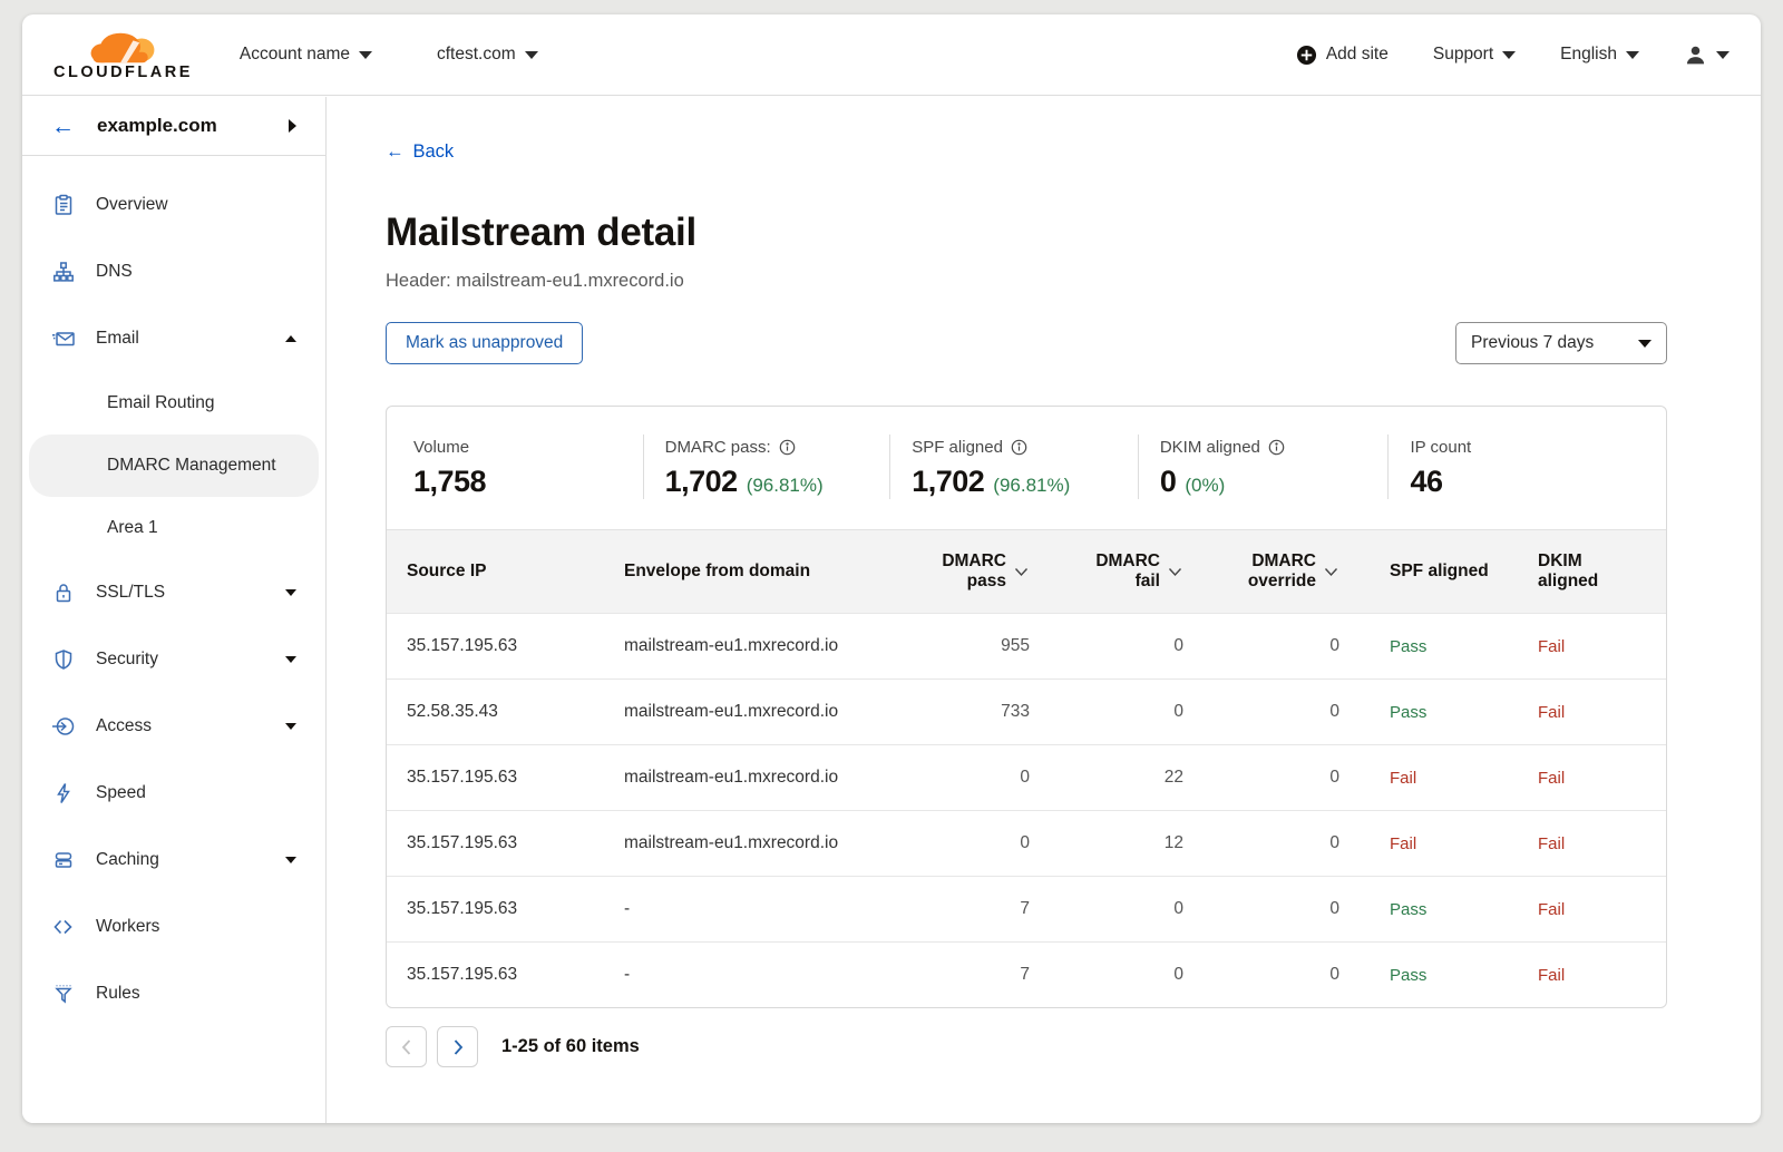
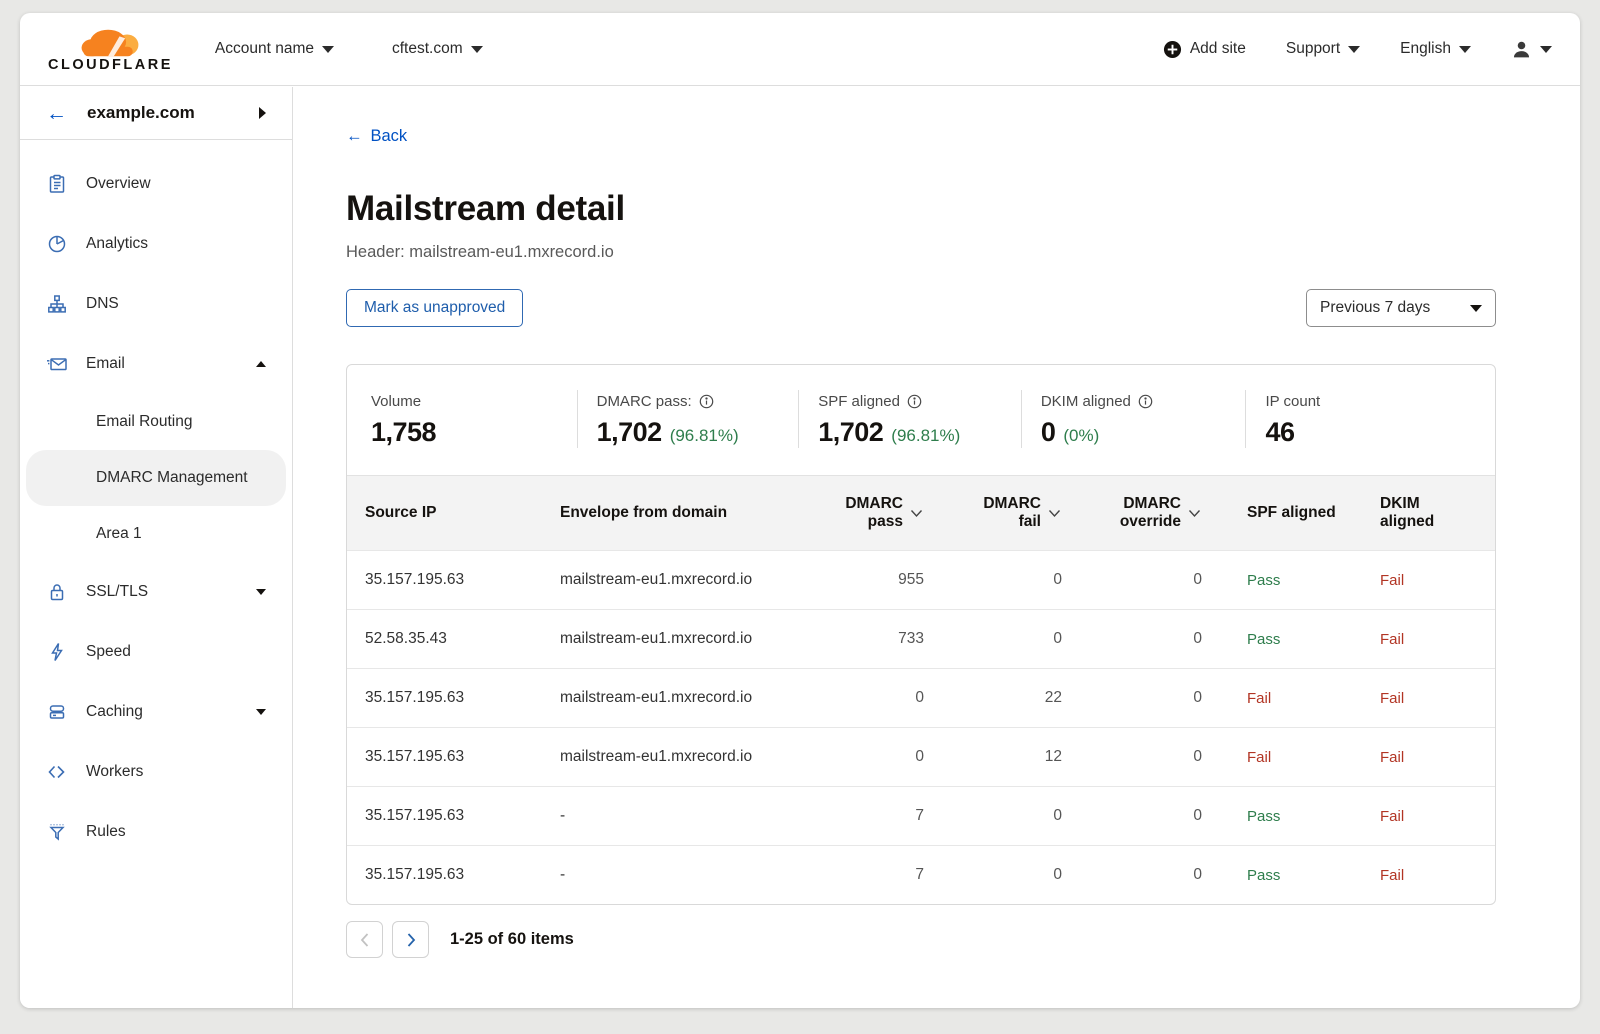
  CLOUDFLARE
  Account name
  cftest.com
  Add site
  Support
  English
  ←
  example.com
  Overview
+ Analytics
  DNS
  Email
  Email Routing
  DMARC Management
  Area 1
  SSL/TLS
- Security
- Access
  Speed
  Caching
  Workers
  Rules
  ←
  Back
  Mailstream detail
  Header: mailstream-eu1.mxrecord.io
  Mark as unapproved
  Previous 7 days
  Volume
  1,758
  DMARC pass:
  1,702
  (96.81%)
  SPF aligned
  1,702
  (96.81%)
  DKIM aligned
  0
  (0%)
  IP count
  46
  Source IP
  Envelope from domain
  DMARC pass
  DMARC fail
  DMARC override
  SPF aligned
  DKIM aligned
  35.157.195.63
  mailstream-eu1.mxrecord.io
  955
  0
  0
  Pass
  Fail
  52.58.35.43
  mailstream-eu1.mxrecord.io
  733
  0
  0
  Pass
  Fail
  35.157.195.63
  mailstream-eu1.mxrecord.io
  0
  22
  0
  Fail
  Fail
  35.157.195.63
  mailstream-eu1.mxrecord.io
  0
  12
  0
  Fail
  Fail
  35.157.195.63
  -
  7
  0
  0
  Pass
  Fail
  35.157.195.63
  -
  7
  0
  0
  Pass
  Fail
  1-25 of 60 items
